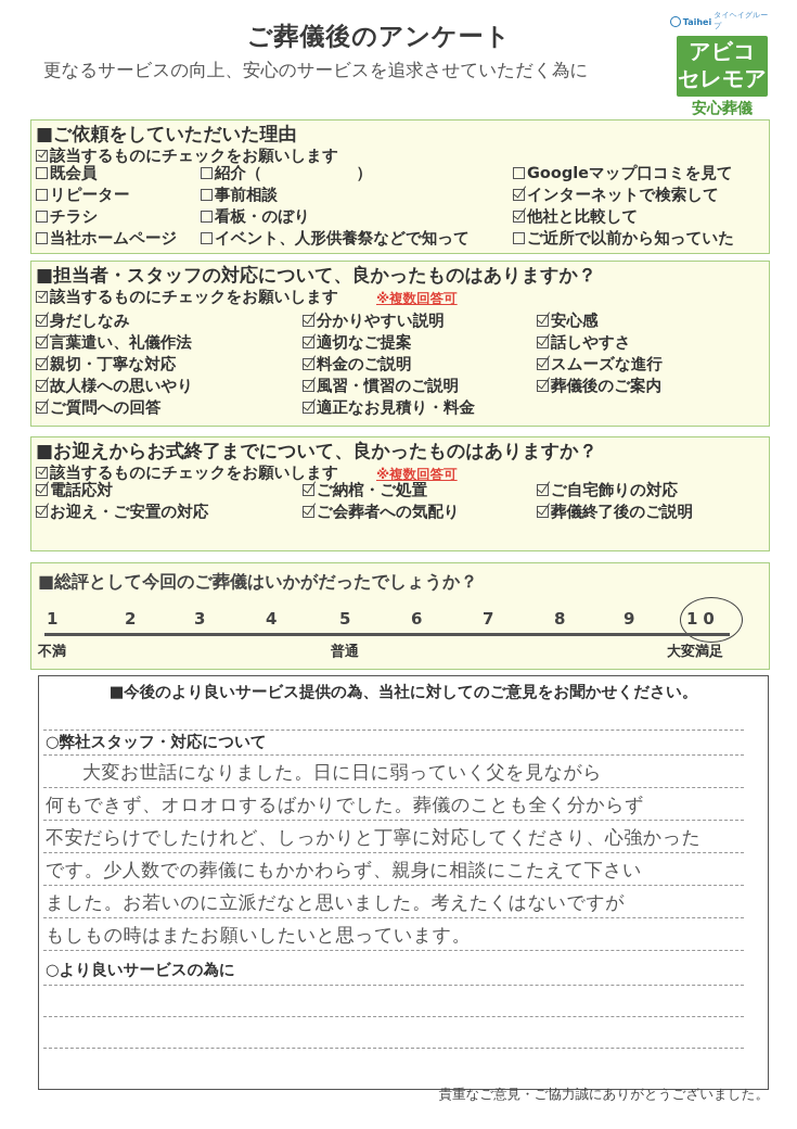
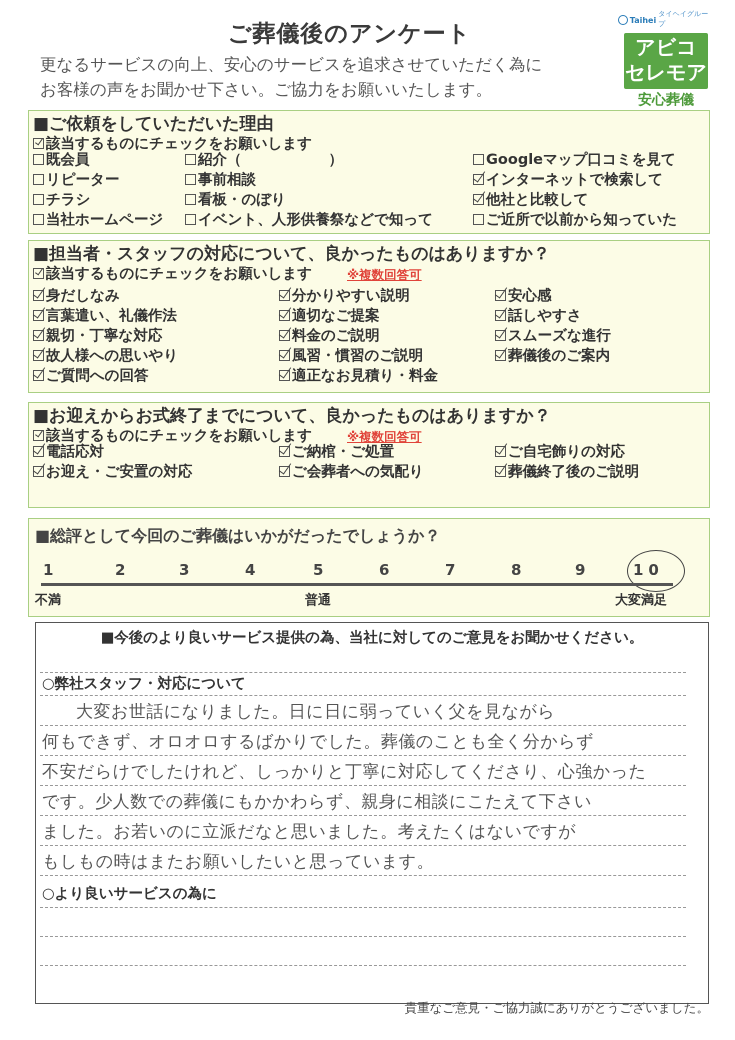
  ご葬儀後のアンケート
  更なるサービスの向上、安心のサービスを追求させていただく為に
+ お客様の声をお聞かせ下さい。ご協力をお願いいたします。
  Taihei
  タイヘイグループ
  アビコ
  セレモア
  安心葬儀
  ■ご依頼をしていただいた理由
  該当するものにチェックをお願いします
  既会員
  紹介（ ）
  Googleマップ口コミを見て
  リピーター
  事前相談
  インターネットで検索して
  チラシ
  看板・のぼり
  他社と比較して
  当社ホームページ
  イベント、人形供養祭などで知って
  ご近所で以前から知っていた
  ■担当者・スタッフの対応について、良かったものはありますか？
  該当するものにチェックをお願いします
  ※複数回答可
  身だしなみ
  言葉遣い、礼儀作法
  親切・丁寧な対応
  故人様への思いやり
  ご質問への回答
  分かりやすい説明
  適切なご提案
  料金のご説明
  風習・慣習のご説明
  適正なお見積り・料金
  安心感
  話しやすさ
  スムーズな進行
  葬儀後のご案内
  ■お迎えからお式終了までについて、良かったものはありますか？
  該当するものにチェックをお願いします
  ※複数回答可
  電話応対
  お迎え・ご安置の対応
  ご納棺・ご処置
  ご会葬者への気配り
  ご自宅飾りの対応
  葬儀終了後のご説明
  ■総評として今回のご葬儀はいかがだったでしょうか？
  1
  2
  3
  4
  5
  6
  7
  8
  9
  10
  不満
  普通
  大変満足
  ■今後のより良いサービス提供の為、当社に対してのご意見をお聞かせください。
  ○弊社スタッフ・対応について
  大変お世話になりました。日に日に弱っていく父を見ながら
  何もできず、オロオロするばかりでした。葬儀のことも全く分からず
  不安だらけでしたけれど、しっかりと丁寧に対応してくださり、心強かった
  です。少人数での葬儀にもかかわらず、親身に相談にこたえて下さい
  ました。お若いのに立派だなと思いました。考えたくはないですが
  もしもの時はまたお願いしたいと思っています。
  ○より良いサービスの為に
  貴重なご意見・ご協力誠にありがとうございました。
